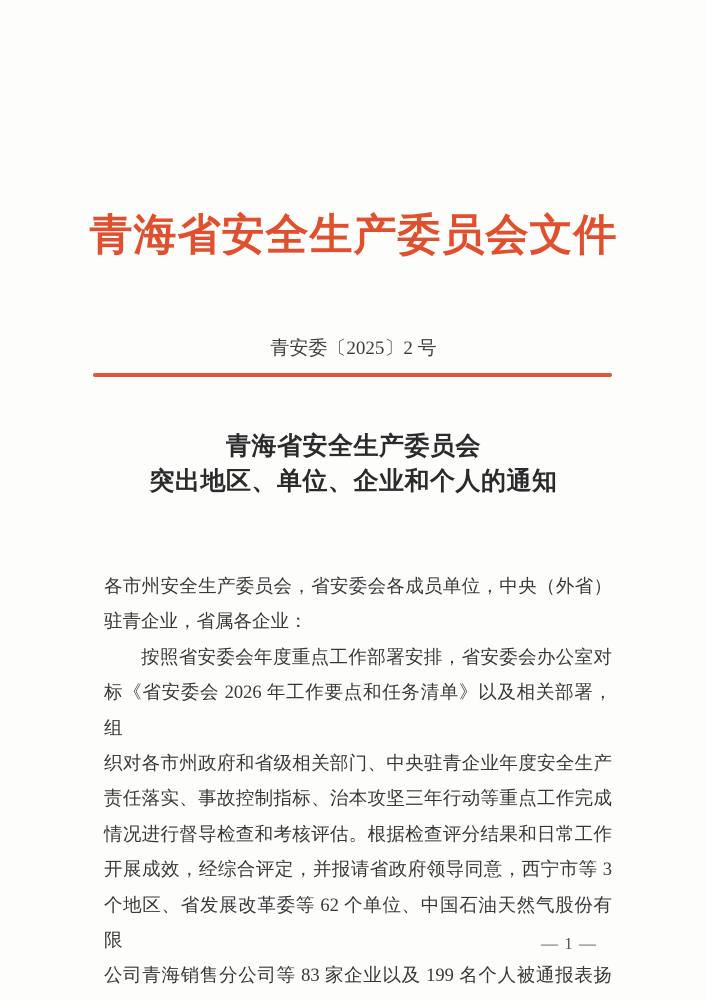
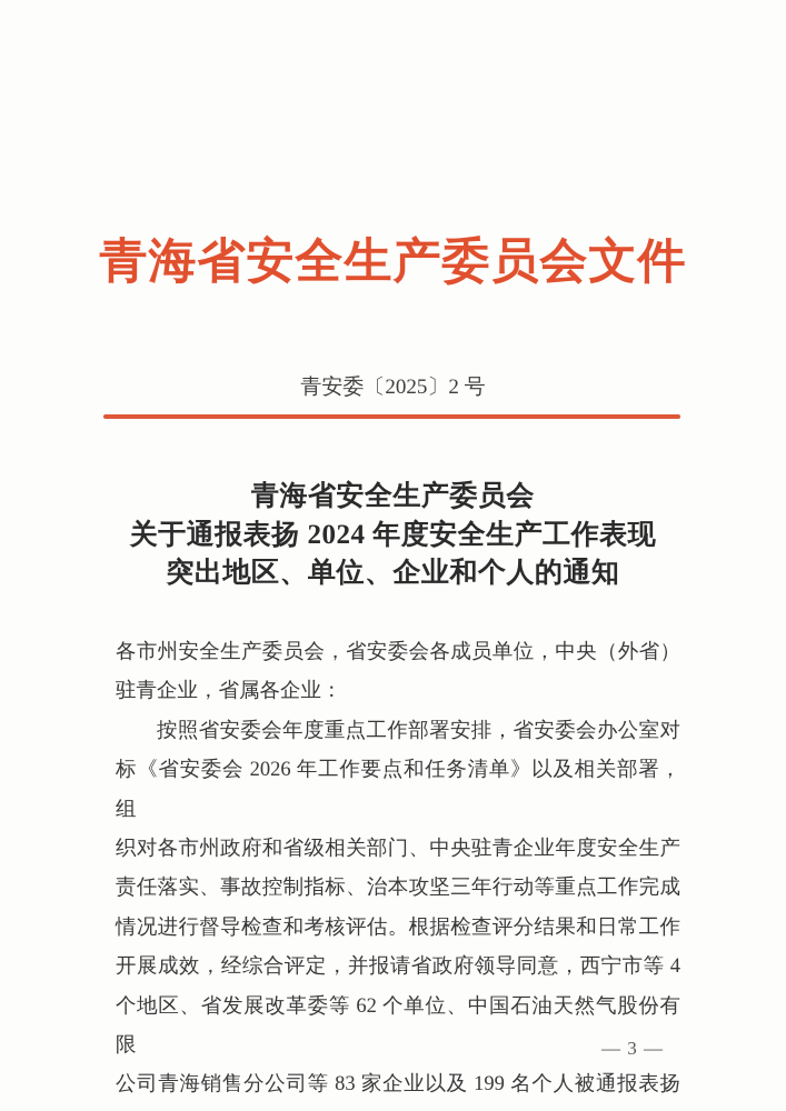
  青海省安全生产委员会文件
  青安委〔2025〕2 号
  青海省安全生产委员会
+ 关于通报表扬 2024 年度安全生产工作表现
  突出地区、单位、企业和个人的通知
  各市州安全生产委员会，省安委会各成员单位，中央（外省）
  驻青企业，省属各企业：
  按照省安委会年度重点工作部署安排，省安委会办公室对
  标《省安委会 2026 年工作要点和任务清单》以及相关部署，组
  织对各市州政府和省级相关部门、中央驻青企业年度安全生产
  责任落实、事故控制指标、治本攻坚三年行动等重点工作完成
  情况进行督导检查和考核评估。根据检查评分结果和日常工作
- 开展成效，经综合评定，并报请省政府领导同意，西宁市等 3
+ 开展成效，经综合评定，并报请省政府领导同意，西宁市等 4
  个地区、省发展改革委等 62 个单位、中国石油天然气股份有限
  公司青海销售分公司等 83 家企业以及 199 名个人被通报表扬
- — 1 —
+ — 3 —
